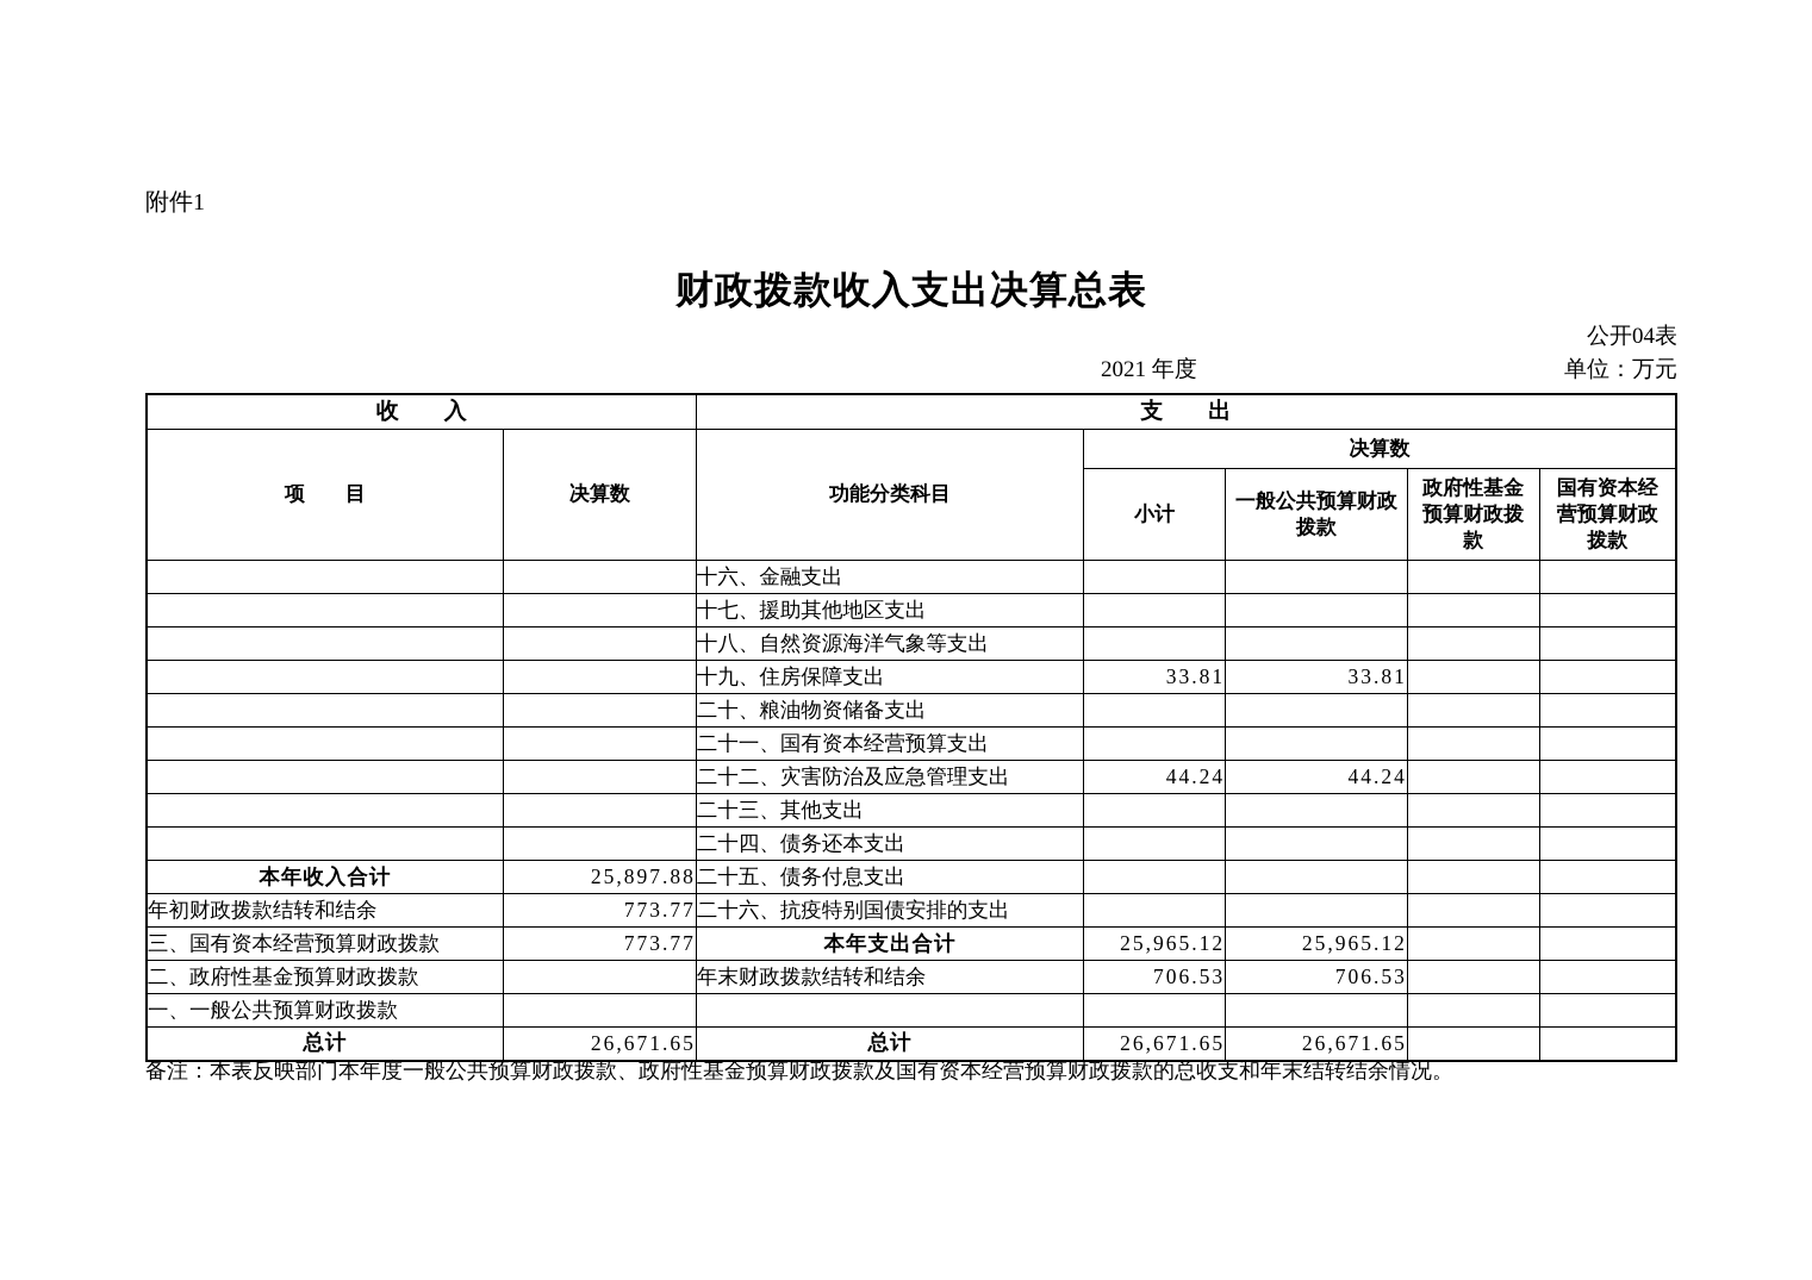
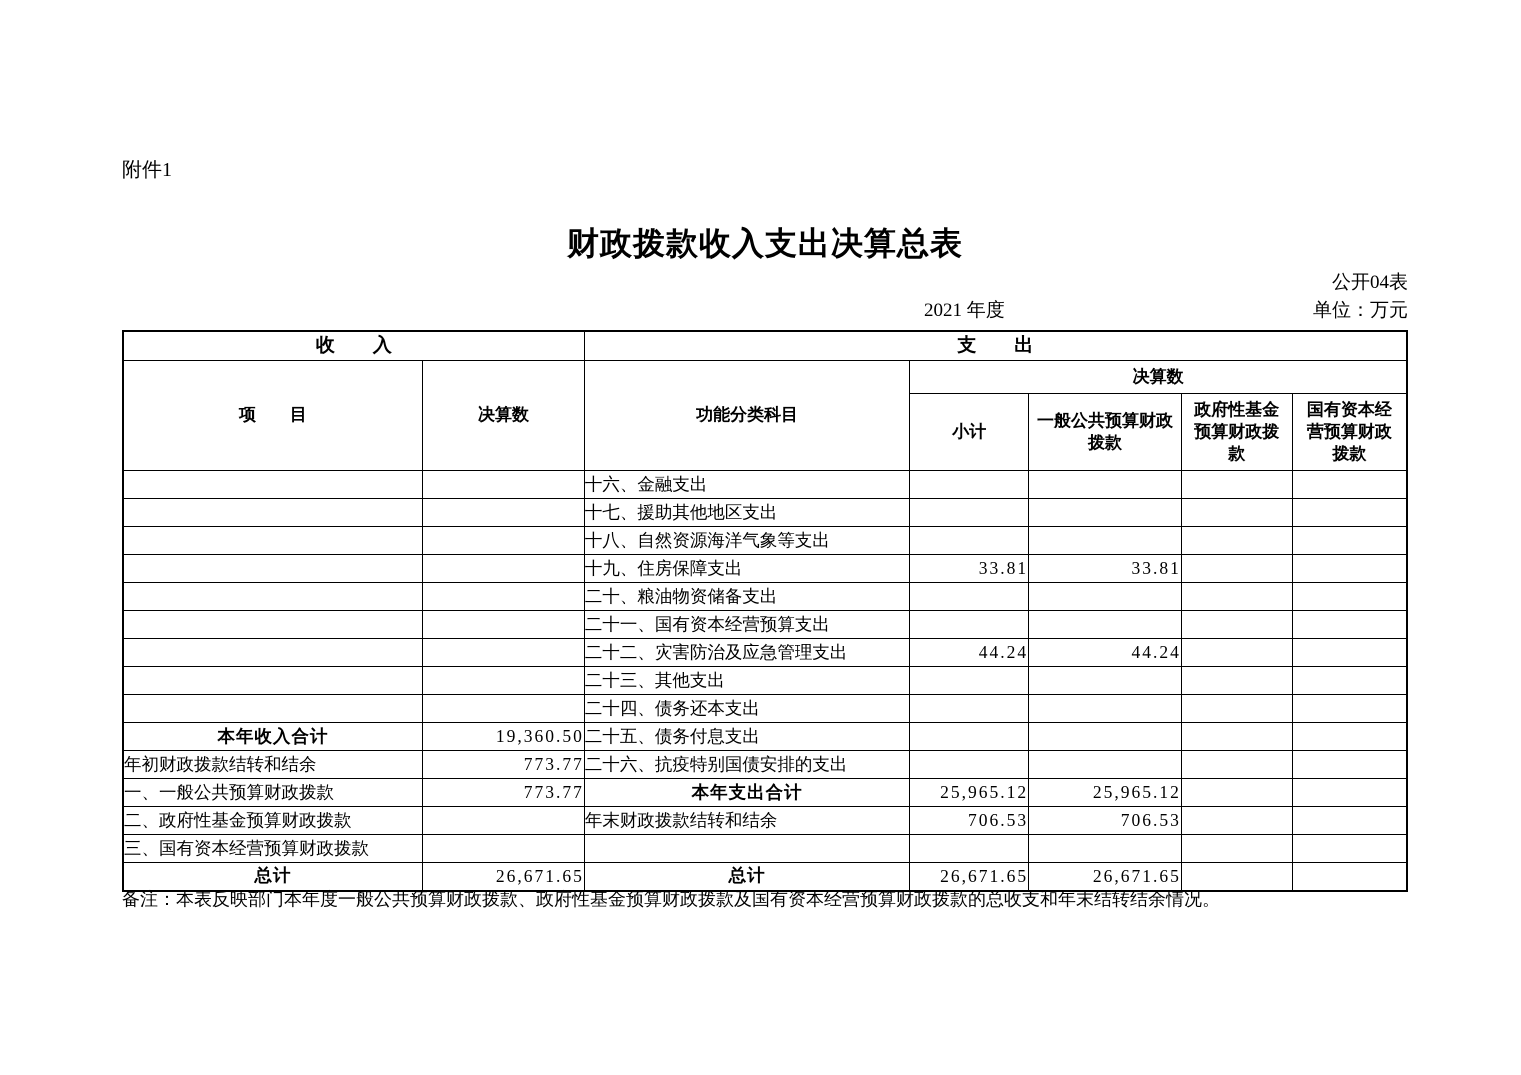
  附件1
  财政拨款收入支出决算总表
  公开04表
  2021 年度
  单位：万元
  收 入	支 出
  项 目	决算数	功能分类科目	决算数
  小计	一般公共预算财政拨款	政府性基金预算财政拨款	国有资本经营预算财政拨款
  		十六、金融支出
  		十七、援助其他地区支出
  		十八、自然资源海洋气象等支出
  		十九、住房保障支出	33.81	33.81
  		二十、粮油物资储备支出
  		二十一、国有资本经营预算支出
  		二十二、灾害防治及应急管理支出	44.24	44.24
  		二十三、其他支出
  		二十四、债务还本支出
- 本年收入合计	25,897.88	二十五、债务付息支出
+ 本年收入合计	19,360.50	二十五、债务付息支出
  年初财政拨款结转和结余	773.77	二十六、抗疫特别国债安排的支出
- 三、国有资本经营预算财政拨款	773.77	本年支出合计	25,965.12	25,965.12
+ 一、一般公共预算财政拨款	773.77	本年支出合计	25,965.12	25,965.12
  二、政府性基金预算财政拨款		年末财政拨款结转和结余	706.53	706.53
- 一、一般公共预算财政拨款
+ 三、国有资本经营预算财政拨款
  总计	26,671.65	总计	26,671.65	26,671.65
  备注：本表反映部门本年度一般公共预算财政拨款、政府性基金预算财政拨款及国有资本经营预算财政拨款的总收支和年末结转结余情况。
